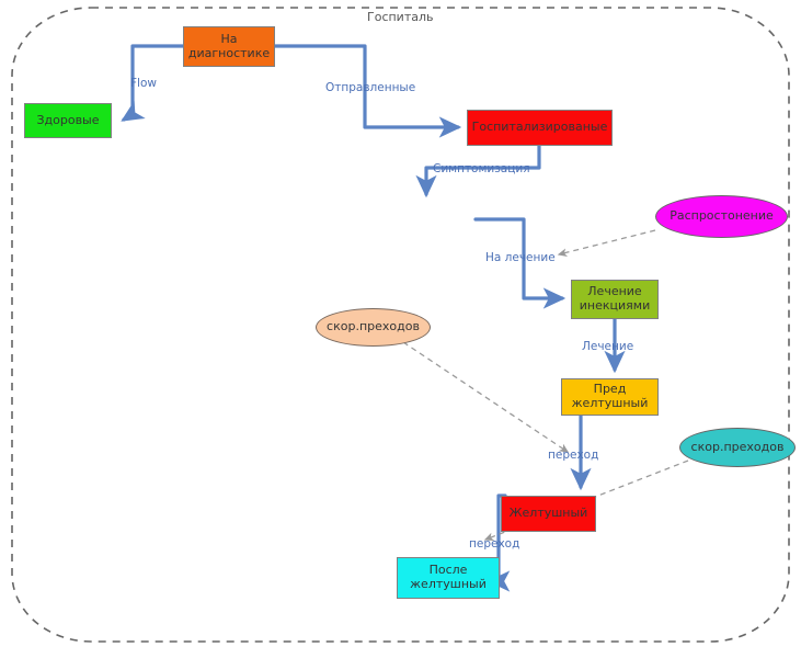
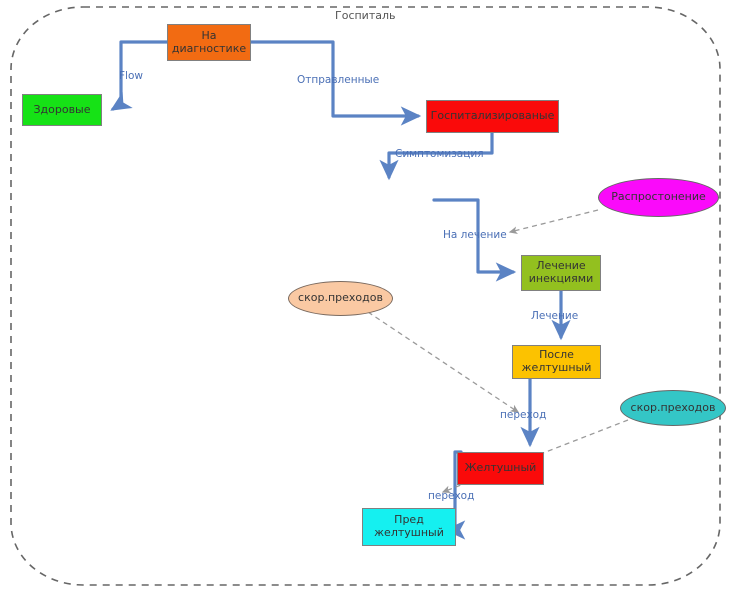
  Госпиталь
  На
  диагностике
  Здоровые
  Госпитализированые
  Распростонение
  Лечение
  инекциями
  скор.преходов
- Пред
+ После
  желтушный
  скор.преходов
  Желтушный
- После
+ Пред
  желтушный
  Flow
  Отправленные
  Симптомизация
  На лечение
  Лечение
  переход
  переход
